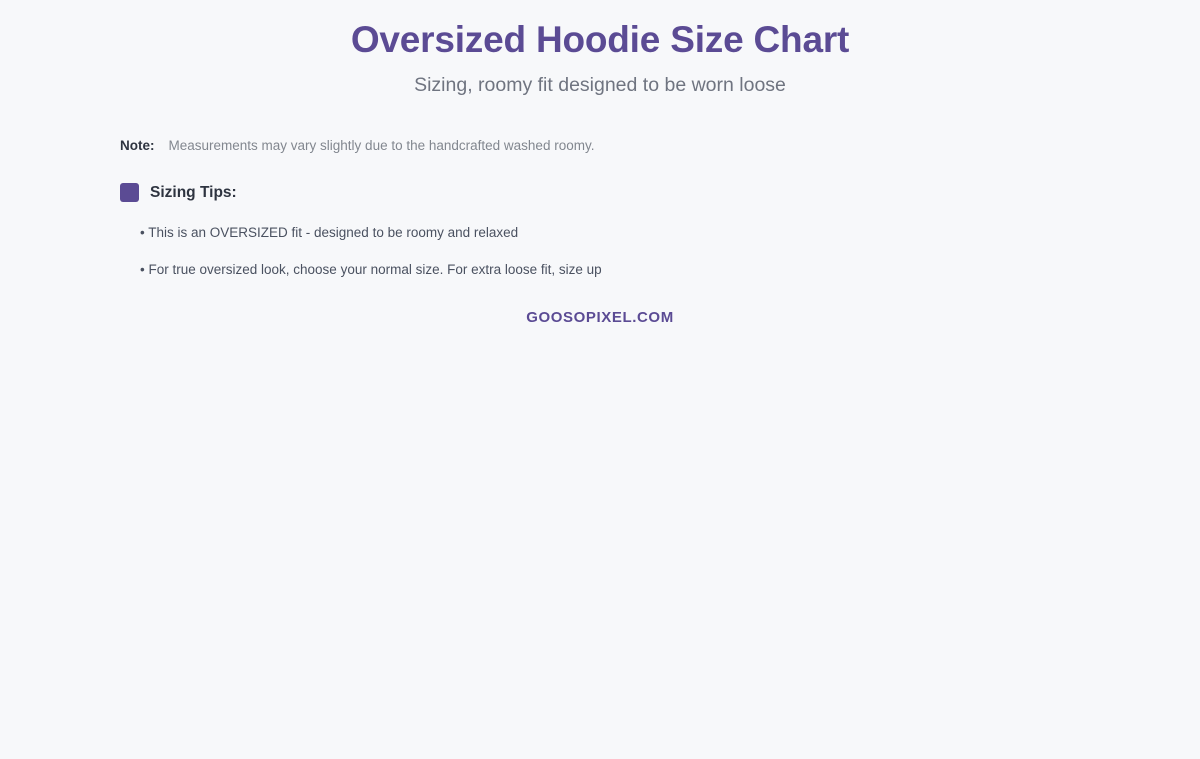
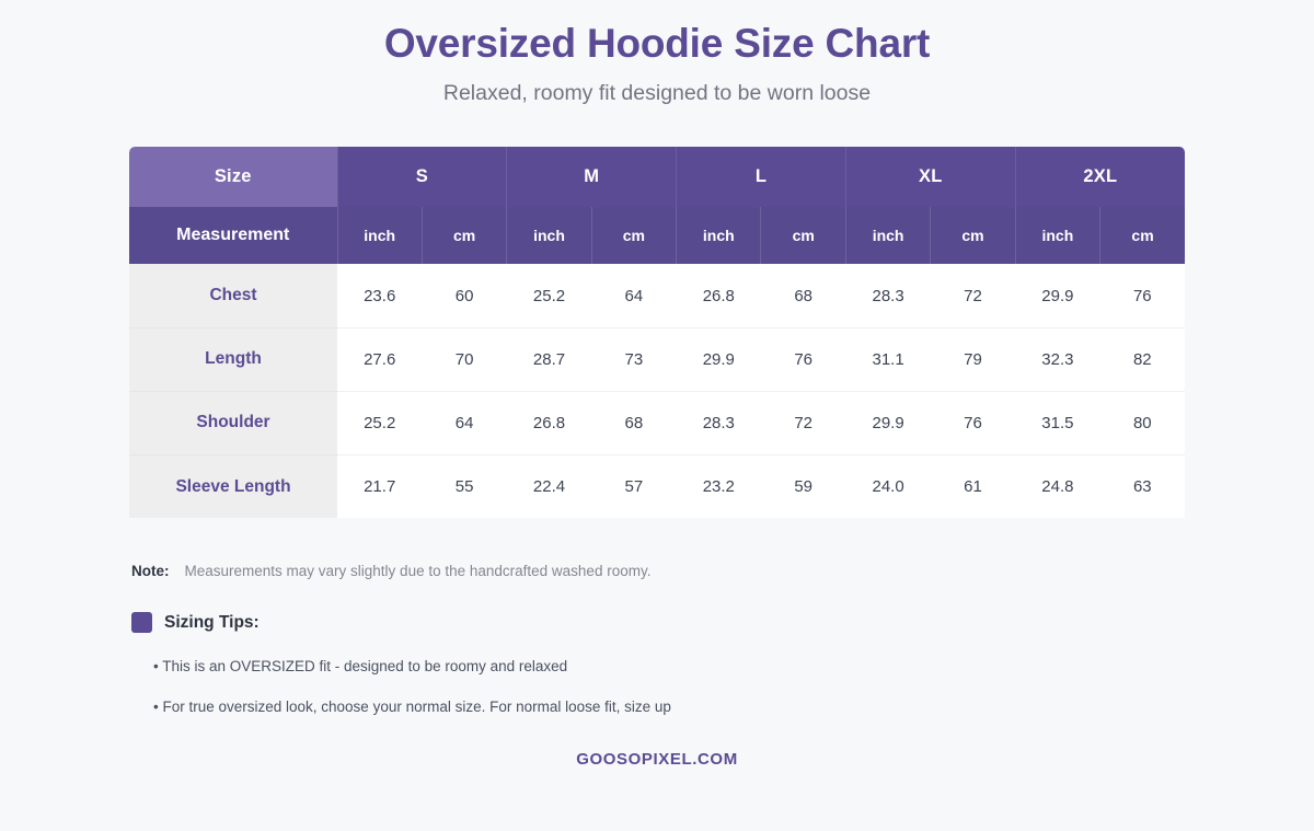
  Oversized Hoodie Size Chart
- Sizing, roomy fit designed to be worn loose
+ Relaxed, roomy fit designed to be worn loose
+ Size	S	M	L	XL	2XL
+ Measurement	inch	cm	inch	cm	inch	cm	inch	cm	inch	cm
+ Chest	23.6	60	25.2	64	26.8	68	28.3	72	29.9	76
+ Length	27.6	70	28.7	73	29.9	76	31.1	79	32.3	82
+ Shoulder	25.2	64	26.8	68	28.3	72	29.9	76	31.5	80
+ Sleeve Length	21.7	55	22.4	57	23.2	59	24.0	61	24.8	63
  Note:
  Measurements may vary slightly due to the handcrafted washed roomy.
  Sizing Tips:
  • This is an OVERSIZED fit - designed to be roomy and relaxed
- • For true oversized look, choose your normal size. For extra loose fit, size up
+ • For true oversized look, choose your normal size. For normal loose fit, size up
  GOOSOPIXEL.COM
